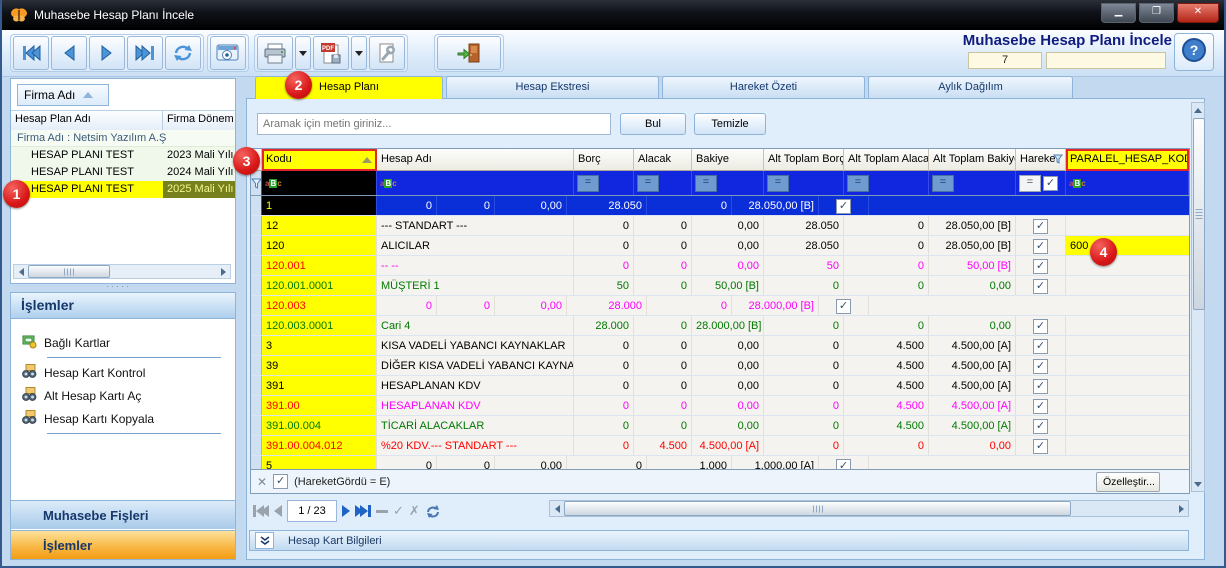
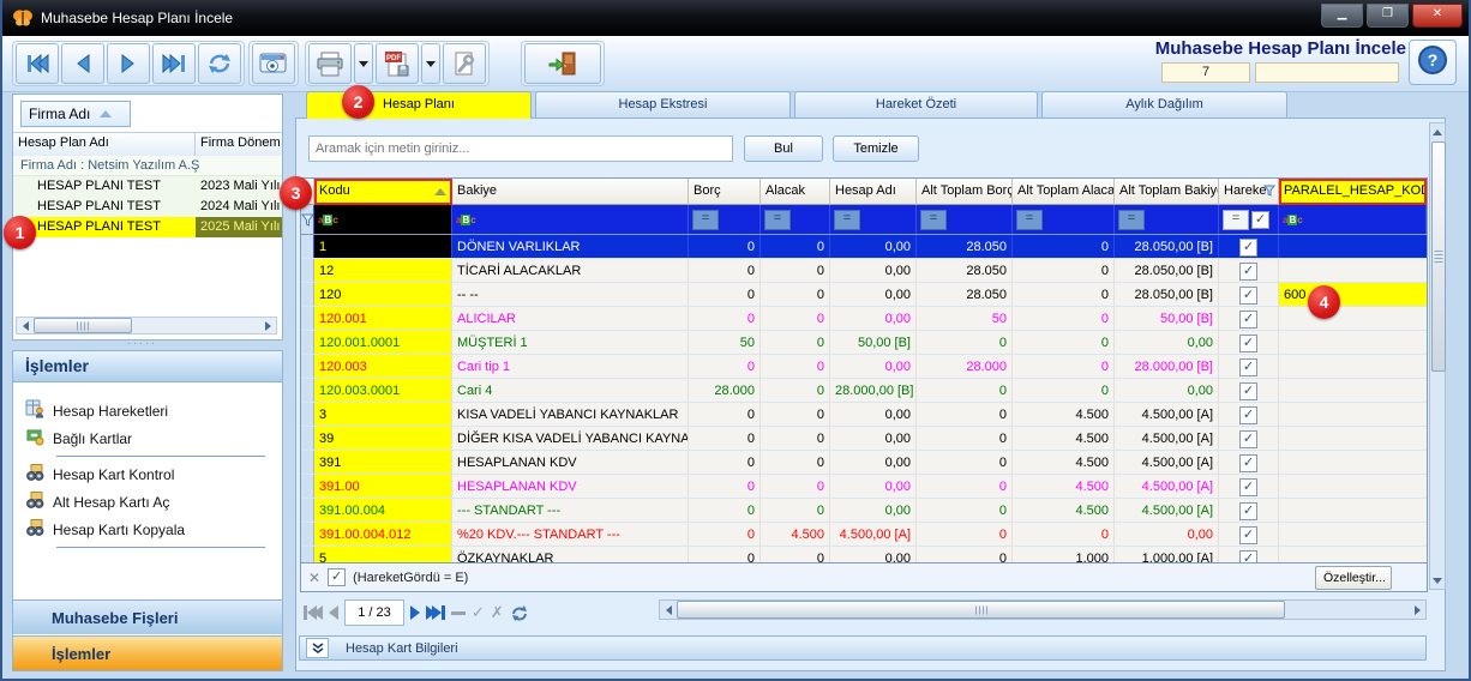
  Muhasebe Hesap Planı İncele
  ▁
  ❐
  ✕
  Muhasebe Hesap Planı İncele
  7
  ?
  Firma Adı
  Hesap Plan Adı
  Firma Dönem
  Firma Adı : Netsim Yazılım A.Ş
  HESAP PLANI TEST
  2023 Mali Yılı
  HESAP PLANI TEST
  2024 Mali Yılı
  HESAP PLANI TEST
  2025 Mali Yılı
  ·····
  İşlemler
+ Hesap Hareketleri
  Bağlı Kartlar
  Hesap Kart Kontrol
  Alt Hesap Kartı Aç
  Hesap Kartı Kopyala
  Muhasebe Fişleri
  İşlemler
  Hesap Planı
  Hesap Ekstresi
  Hareket Özeti
  Aylık Dağılım
  Aramak için metin giriniz...
  Bul
  Temizle
  Kodu
- Hesap Adı
+ Bakiye
  Borç
  Alacak
- Bakiye
+ Hesap Adı
  Alt Toplam Borç
  Alt Toplam Alaca
  Alt Toplam Bakiy
  Hareke
  PARALEL_HESAP_KO
  a
  B
  c
  a
  B
  c
  =
  =
  =
  =
  =
  =
  =
  ✓
  a
  B
  c
  1
+ DÖNEN VARLIKLAR
  0
  0
  0,00
  28.050
  0
  28.050,00 [B]
  ✓
  12
- --- STANDART ---
+ TİCARİ ALACAKLAR
  0
  0
  0,00
  28.050
  0
  28.050,00 [B]
  ✓
  120
- ALICILAR
+ -- --
  0
  0
  0,00
  28.050
  0
  28.050,00 [B]
  ✓
  600
  120.001
- -- --
+ ALICILAR
  0
  0
  0,00
  50
  0
  50,00 [B]
  ✓
  120.001.0001
  MÜŞTERİ 1
  50
  0
  50,00 [B]
  0
  0
  0,00
  ✓
  120.003
+ Cari tip 1
  0
  0
  0,00
  28.000
  0
  28.000,00 [B]
  ✓
  120.003.0001
  Cari 4
  28.000
  0
  28.000,00 [B]
  0
  0
  0,00
  ✓
  3
  KISA VADELİ YABANCI KAYNAKLAR
  0
  0
  0,00
  0
  4.500
  4.500,00 [A]
  ✓
  39
  DİĞER KISA VADELİ YABANCI KAYNA
  0
  0
  0,00
  0
  4.500
  4.500,00 [A]
  ✓
  391
  HESAPLANAN KDV
  0
  0
  0,00
  0
  4.500
  4.500,00 [A]
  ✓
  391.00
  HESAPLANAN KDV
  0
  0
  0,00
  0
  4.500
  4.500,00 [A]
  ✓
  391.00.004
- TİCARİ ALACAKLAR
+ --- STANDART ---
  0
  0
  0,00
  0
  4.500
  4.500,00 [A]
  ✓
  391.00.004.012
  %20 KDV.--- STANDART ---
  0
  4.500
  4.500,00 [A]
  0
  0
  0,00
  ✓
  5
+ ÖZKAYNAKLAR
  0
  0
  0,00
  0
  1.000
  1.000,00 [A]
  ✓
  ✕
  ✓
  (HareketGördü = E)
  Özelleştir...
  1 / 23
  ✓
  ✗
  Hesap Kart Bilgileri
  1
  2
  3
  4
